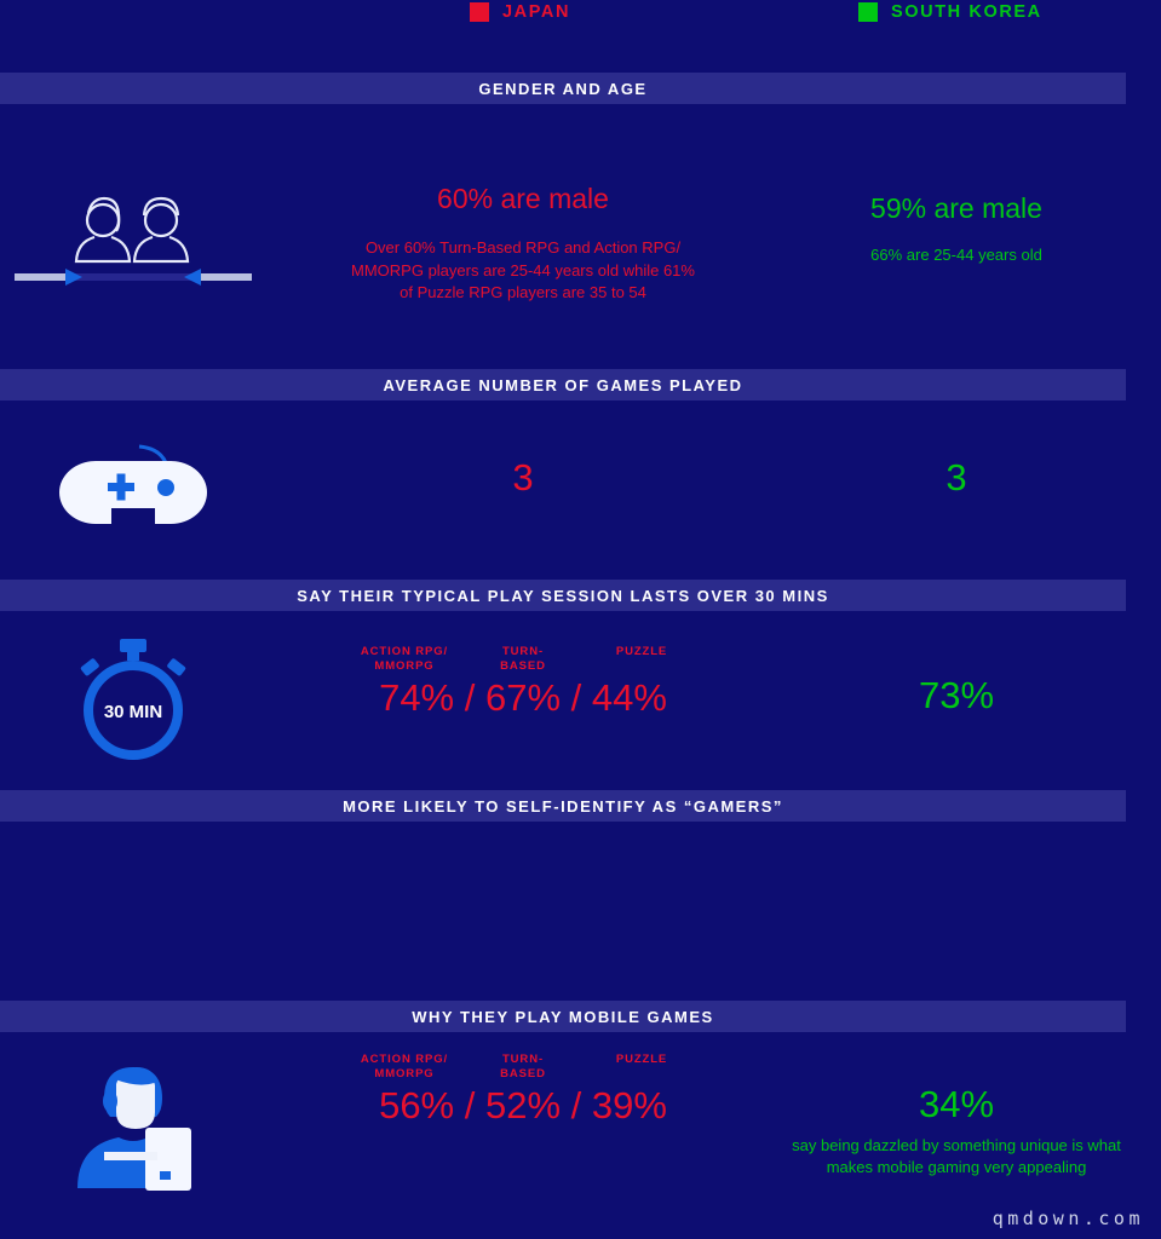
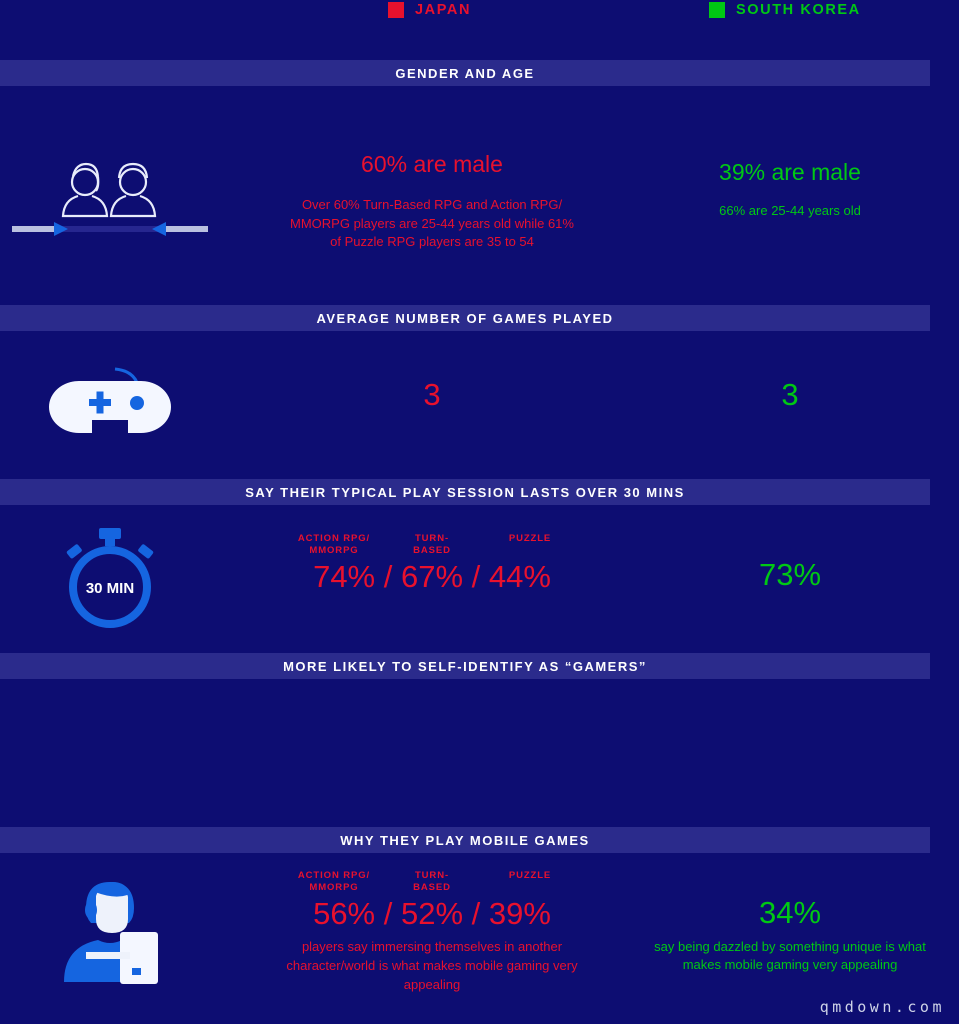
  JAPAN
  SOUTH KOREA
  GENDER AND AGE
  60% are male
  Over 60% Turn-Based RPG and Action RPG/ MMORPG players are 25-44 years old while 61% of Puzzle RPG players are 35 to 54
- 59% are male
+ 39% are male
  66% are 25-44 years old
  AVERAGE NUMBER OF GAMES PLAYED
  3
  3
  SAY THEIR TYPICAL PLAY SESSION LASTS OVER 30 MINS
  30 MIN
  ACTION RPG/ MMORPG
  TURN- BASED
  PUZZLE
  74% / 67% / 44%
  73%
  MORE LIKELY TO SELF-IDENTIFY AS “GAMERS”
  WHY THEY PLAY MOBILE GAMES
  ACTION RPG/ MMORPG
  TURN- BASED
  PUZZLE
  56% / 52% / 39%
+ players say immersing themselves in another character/world is what makes mobile gaming very appealing
  34%
  say being dazzled by something unique is what makes mobile gaming very appealing
  qmdown.com
